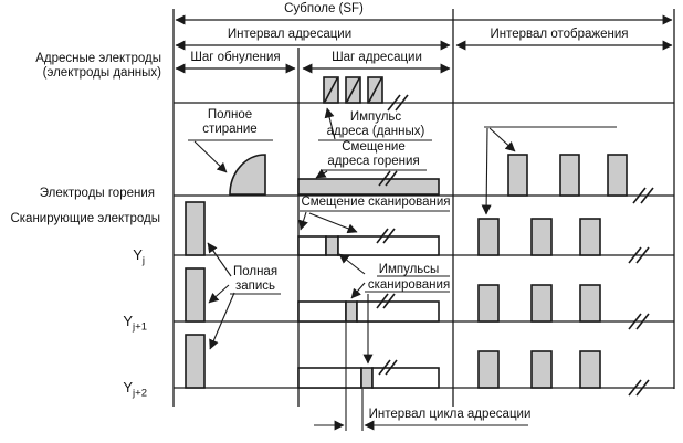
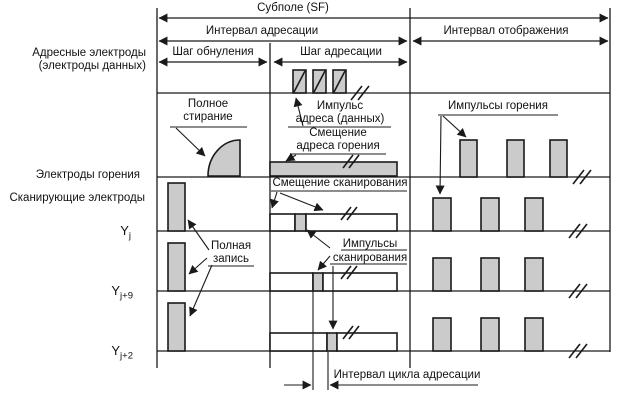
  Субполе (SF)
  Интервал адресации
  Интервал отображения
  Шаг обнуления
  Шаг адресации
  Адресные электроды
  (электроды данных)
  Электроды горения
  Сканирующие электроды
  Yj
- Yj+1
+ Yj+9
  Yj+2
  Полное
  стирание
  Импульс
  адреса (данных)
  Смещение
  адреса горения
+ Импульсы горения
  Смещение сканирования
  Полная
  запись
  Импульсы
  сканирования
  Интервал цикла адресации
